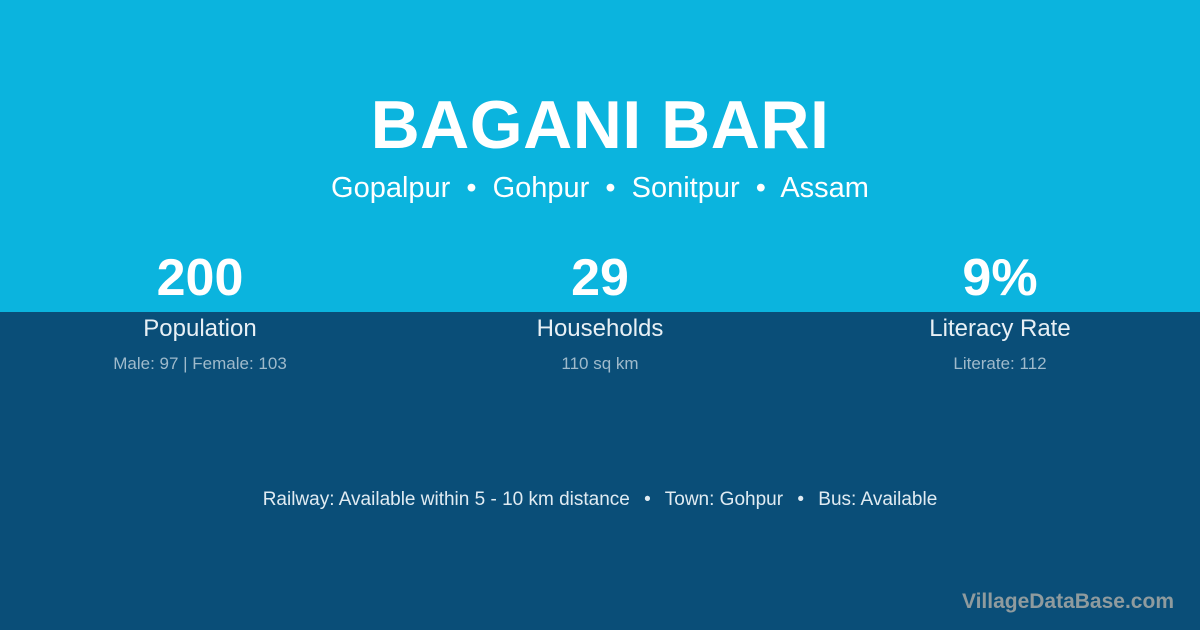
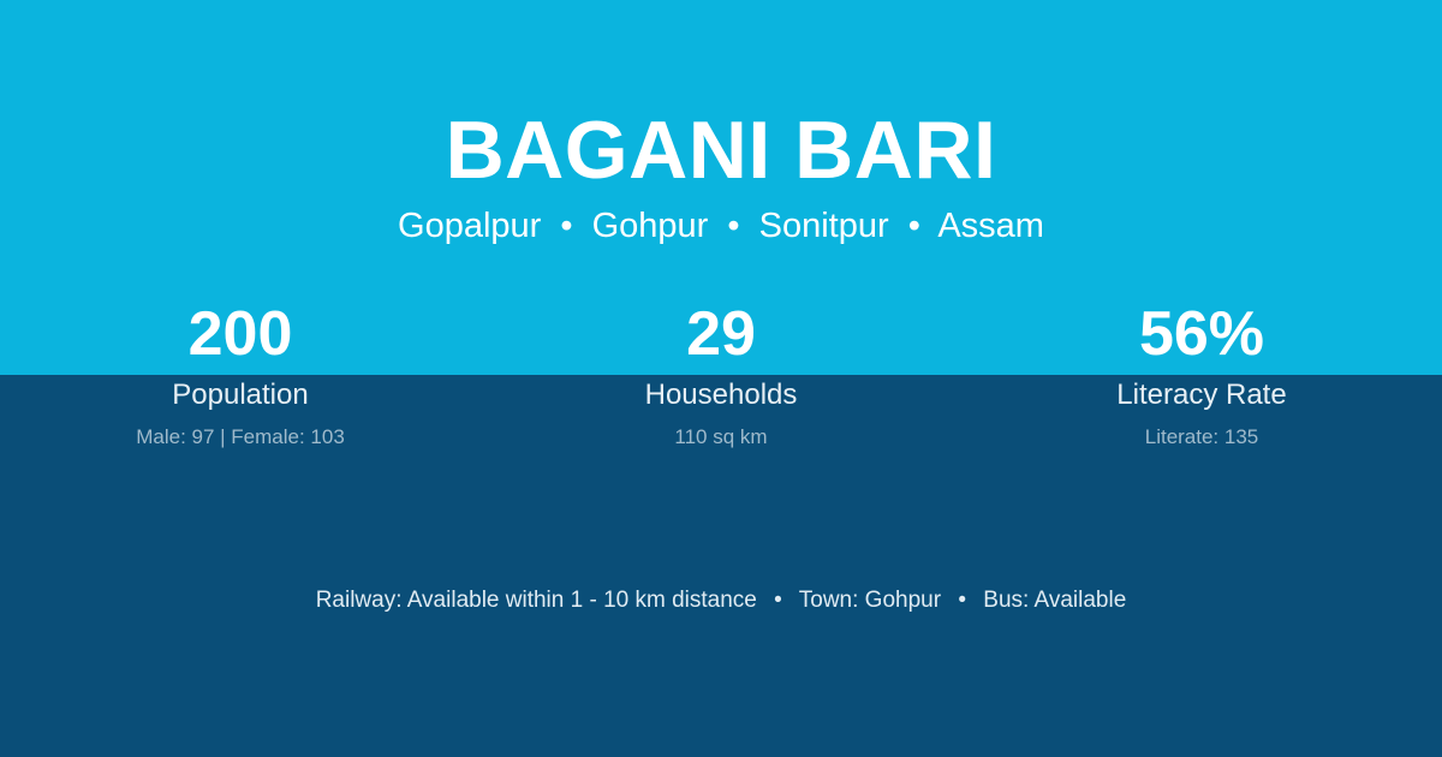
  BAGANI BARI
  Gopalpur • Gohpur • Sonitpur • Assam
  200
  Population
  Male: 97 | Female: 103
  29
  Households
  110 sq km
- 9%
+ 56%
  Literacy Rate
- Literate: 112
+ Literate: 135
- Railway: Available within 5 - 10 km distance • Town: Gohpur • Bus: Available
+ Railway: Available within 1 - 10 km distance • Town: Gohpur • Bus: Available
- VillageDataBase.com
